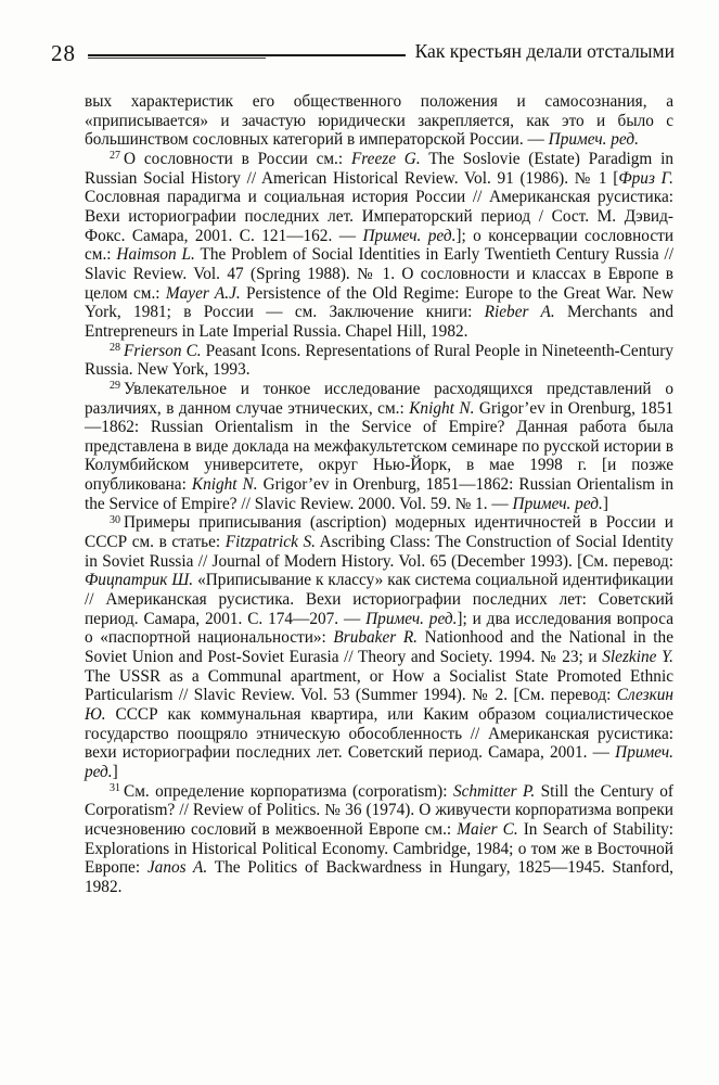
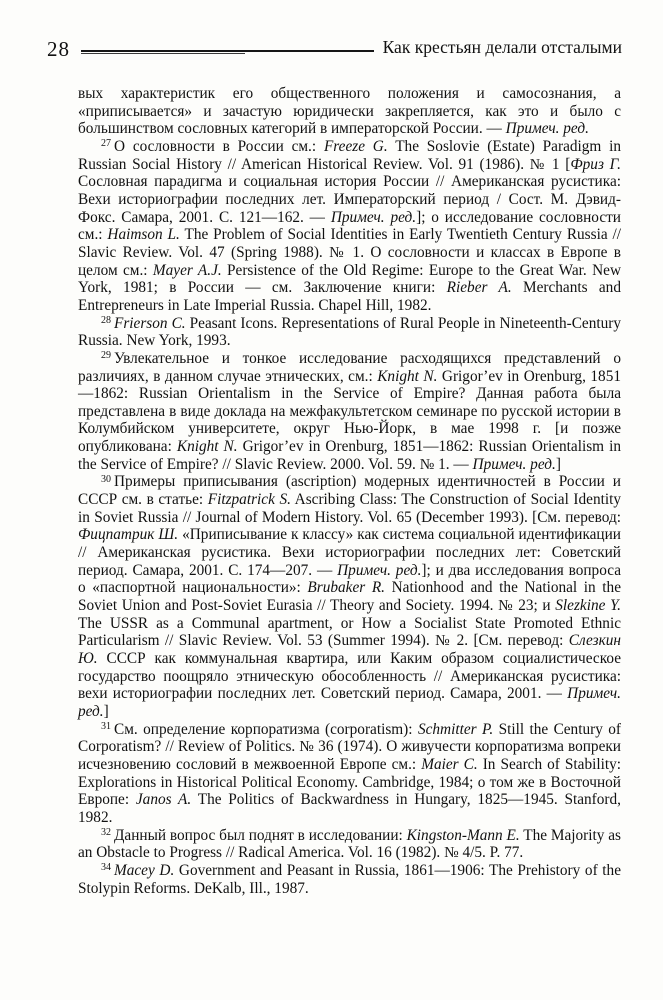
  28
  Как крестьян делали отсталыми
  вых характеристик его общественного положения и самосознания, а «приписывается» и зачастую юридически закрепляется, как это и было с большинством сословных категорий в императорской России. — Примеч. ред.
- 27 О сословности в России см.: Freeze G. The Soslovie (Estate) Paradigm in Russian Social History // American Historical Review. Vol. 91 (1986). № 1 [Фриз Г. Сословная парадигма и социальная история России // Американская русистика: Вехи историографии последних лет. Императорский период / Сост. М. Дэвид-Фокс. Самара, 2001. С. 121—162. — Примеч. ред.]; о консервации сословности см.: Haimson L. The Problem of Social Identities in Early Twentieth Century Russia // Slavic Review. Vol. 47 (Spring 1988). № 1. О сословности и классах в Европе в целом см.: Mayer A.J. Persistence of the Old Regime: Europe to the Great War. New York, 1981; в России — см. Заключение книги: Rieber A. Merchants and Entrepreneurs in Late Imperial Russia. Chapel Hill, 1982.
+ 27 О сословности в России см.: Freeze G. The Soslovie (Estate) Paradigm in Russian Social History // American Historical Review. Vol. 91 (1986). № 1 [Фриз Г. Сословная парадигма и социальная история России // Американская русистика: Вехи историографии последних лет. Императорский период / Сост. М. Дэвид-Фокс. Самара, 2001. С. 121—162. — Примеч. ред.]; о исследование сословности см.: Haimson L. The Problem of Social Identities in Early Twentieth Century Russia // Slavic Review. Vol. 47 (Spring 1988). № 1. О сословности и классах в Европе в целом см.: Mayer A.J. Persistence of the Old Regime: Europe to the Great War. New York, 1981; в России — см. Заключение книги: Rieber A. Merchants and Entrepreneurs in Late Imperial Russia. Chapel Hill, 1982.
  28 Frierson C. Peasant Icons. Representations of Rural People in Nineteenth-Century Russia. New York, 1993.
  29 Увлекательное и тонкое исследование расходящихся представлений о различиях, в данном случае этнических, см.: Knight N. Grigor’ev in Orenburg, 1851—1862: Russian Orientalism in the Service of Empire? Данная работа была представлена в виде доклада на межфакультетском семинаре по русской истории в Колумбийском университете, округ Нью-Йорк, в мае 1998 г. [и позже опубликована: Knight N. Grigor’ev in Orenburg, 1851—1862: Russian Orientalism in the Service of Empire? // Slavic Review. 2000. Vol. 59. № 1. — Примеч. ред.]
  30 Примеры приписывания (ascription) модерных идентичностей в России и СССР см. в статье: Fitzpatrick S. Ascribing Class: The Construction of Social Identity in Soviet Russia // Journal of Modern History. Vol. 65 (December 1993). [См. перевод: Фицпатрик Ш. «Приписывание к классу» как система социальной идентификации // Американская русистика. Вехи историографии последних лет: Советский период. Самара, 2001. С. 174—207. — Примеч. ред.]; и два исследования вопроса о «паспортной национальности»: Brubaker R. Nationhood and the National in the Soviet Union and Post-Soviet Eurasia // Theory and Society. 1994. № 23; и Slezkine Y. The USSR as a Communal apartment, or How a Socialist State Promoted Ethnic Particularism // Slavic Review. Vol. 53 (Summer 1994). № 2. [См. перевод: Слезкин Ю. СССР как коммунальная квартира, или Каким образом социалистическое государство поощряло этническую обособленность // Американская русистика: вехи историографии последних лет. Советский период. Самара, 2001. — Примеч. ред.]
  31 См. определение корпоратизма (corporatism): Schmitter P. Still the Century of Corporatism? // Review of Politics. № 36 (1974). О живучести корпоратизма вопреки исчезновению сословий в межвоенной Европе см.: Maier C. In Search of Stability: Explorations in Historical Political Economy. Cambridge, 1984; о том же в Восточной Европе: Janos A. The Politics of Backwardness in Hungary, 1825—1945. Stanford, 1982.
+ 32 Данный вопрос был поднят в исследовании: Kingston-Mann E. The Majority as an Obstacle to Progress // Radical America. Vol. 16 (1982). № 4/5. P. 77.
+ 34 Macey D. Government and Peasant in Russia, 1861—1906: The Prehistory of the Stolypin Reforms. DeKalb, Ill., 1987.
